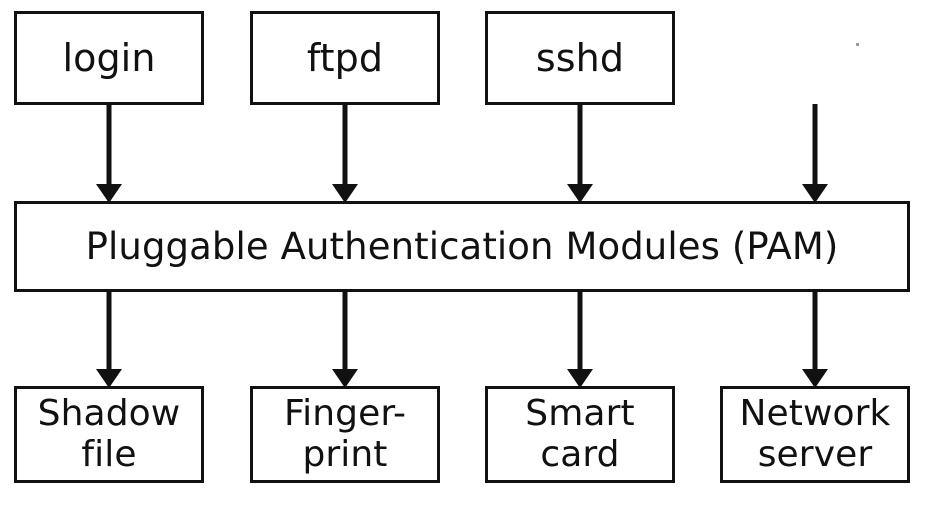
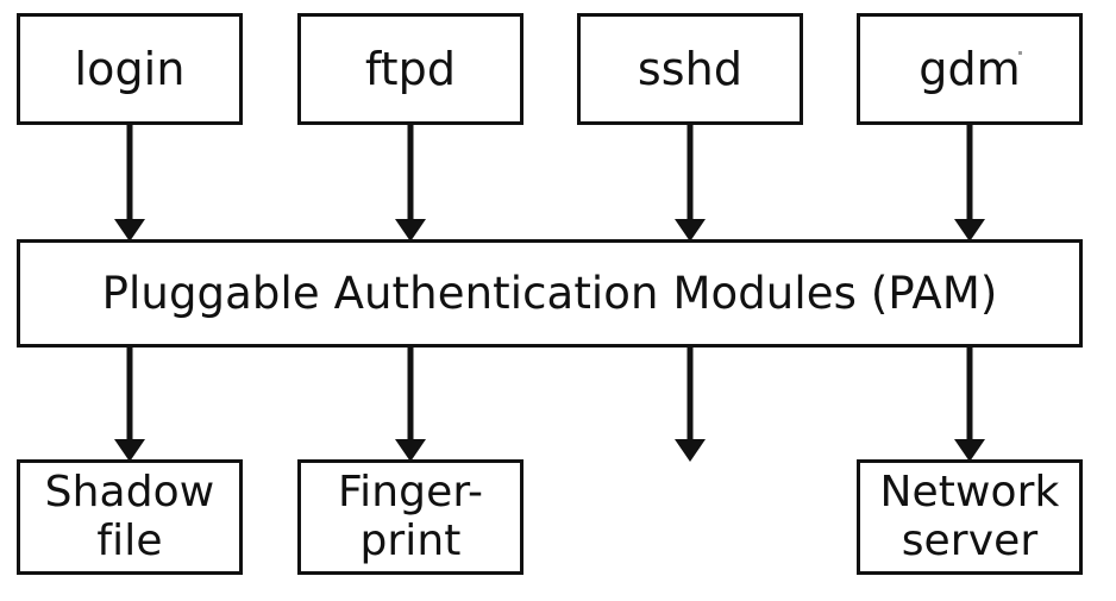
  login
  ftpd
  sshd
+ gdm
  Pluggable Authentication Modules (PAM)
  Shadow
  file
  Finger-
  print
- Smart
- card
  Network
  server
